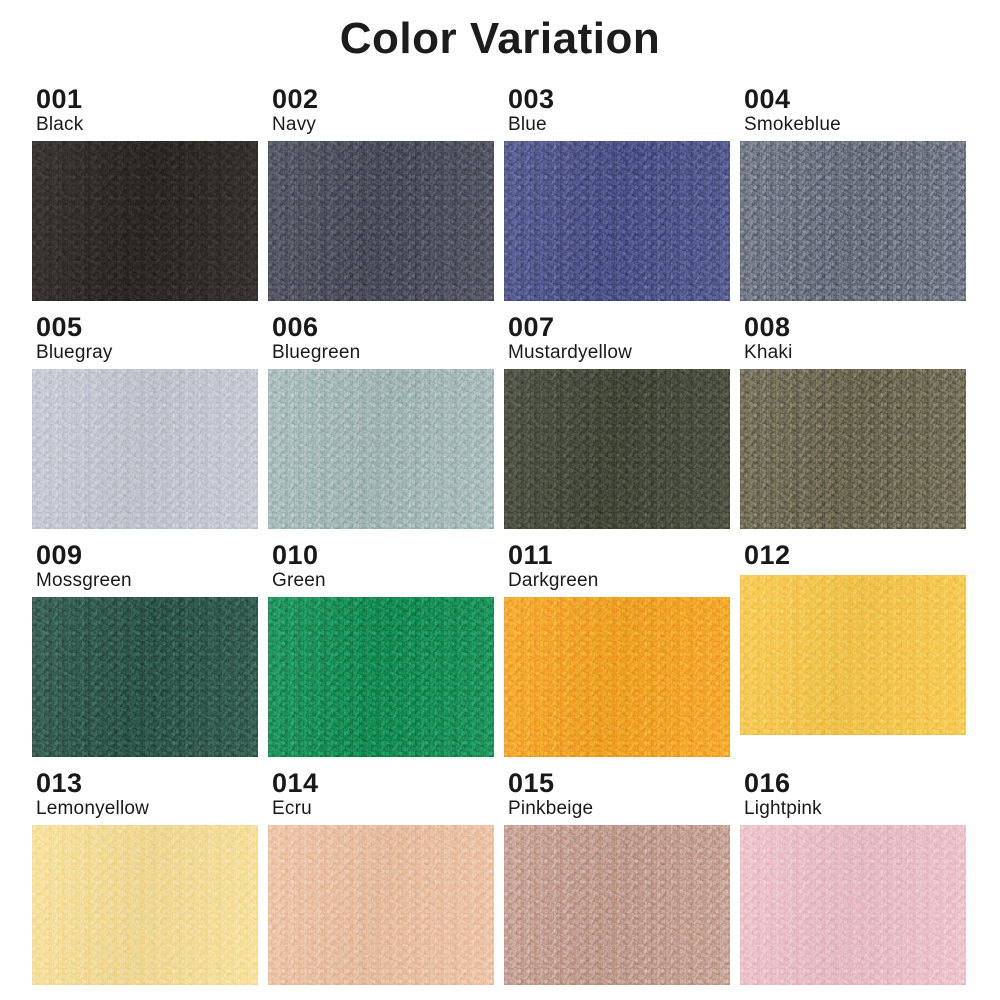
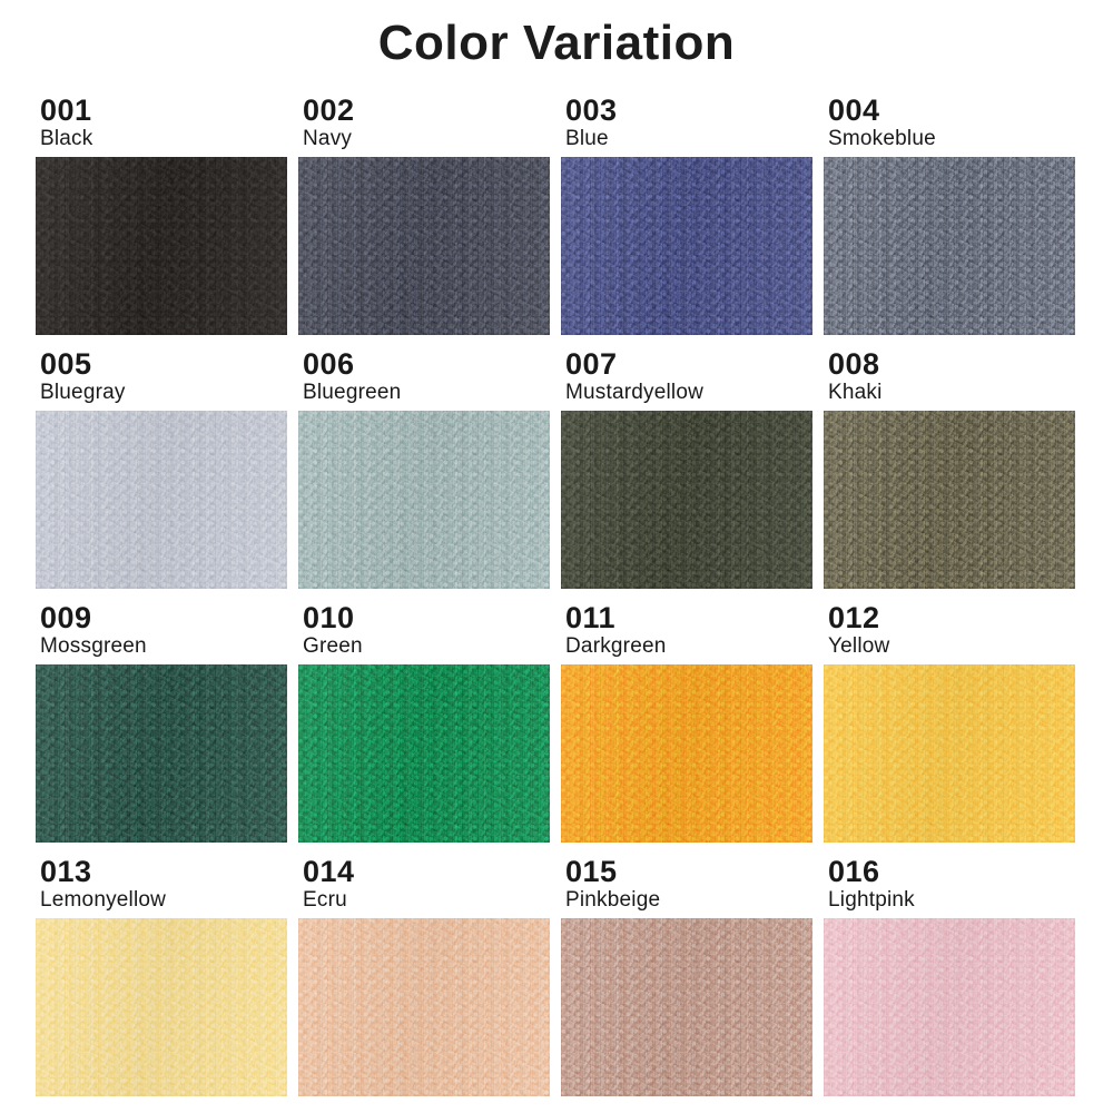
  Color Variation
  001
  Black
  002
  Navy
  003
  Blue
  004
  Smokeblue
  005
  Bluegray
  006
  Bluegreen
  007
  Mustardyellow
  008
  Khaki
  009
  Mossgreen
  010
  Green
  011
  Darkgreen
  012
+ Yellow
  013
  Lemonyellow
  014
  Ecru
  015
  Pinkbeige
  016
  Lightpink
